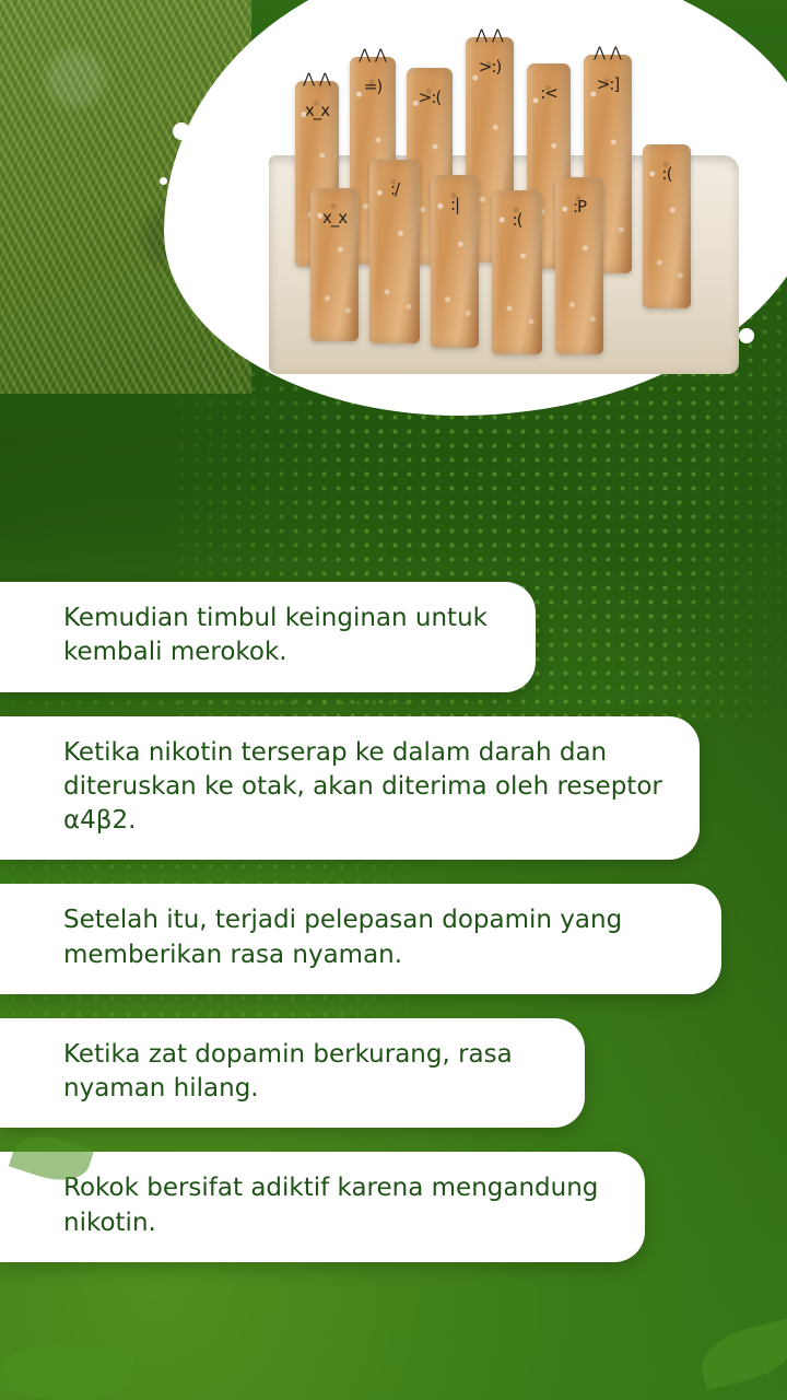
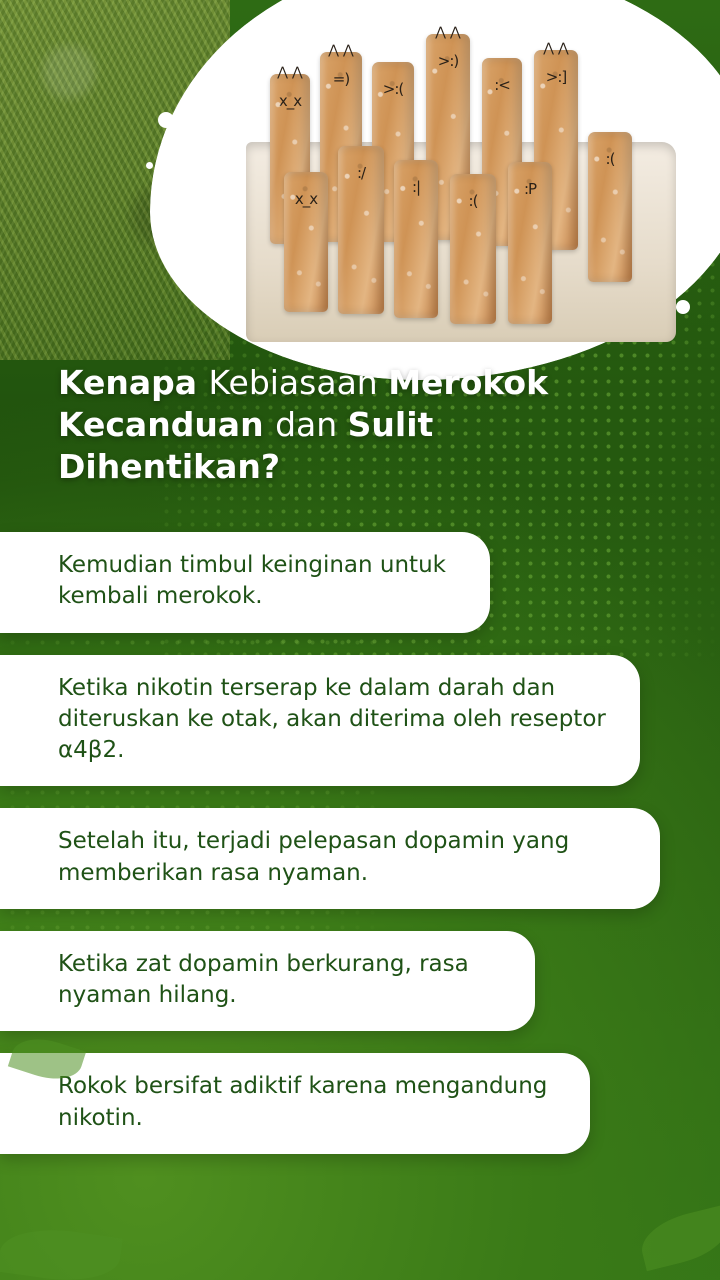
  ⋀ ⋀
  ⋀ ⋀
  ⋀ ⋀
  ⋀ ⋀
+ Kenapa Kebiasaan Merokok Kecanduan dan Sulit Dihentikan?
  Kemudian timbul keinginan untuk kembali merokok.
  Ketika nikotin terserap ke dalam darah dan diteruskan ke otak, akan diterima oleh reseptor α4β2.
  Setelah itu, terjadi pelepasan dopamin yang memberikan rasa nyaman.
  Ketika zat dopamin berkurang, rasa nyaman hilang.
  Rokok bersifat adiktif karena mengandung nikotin.
